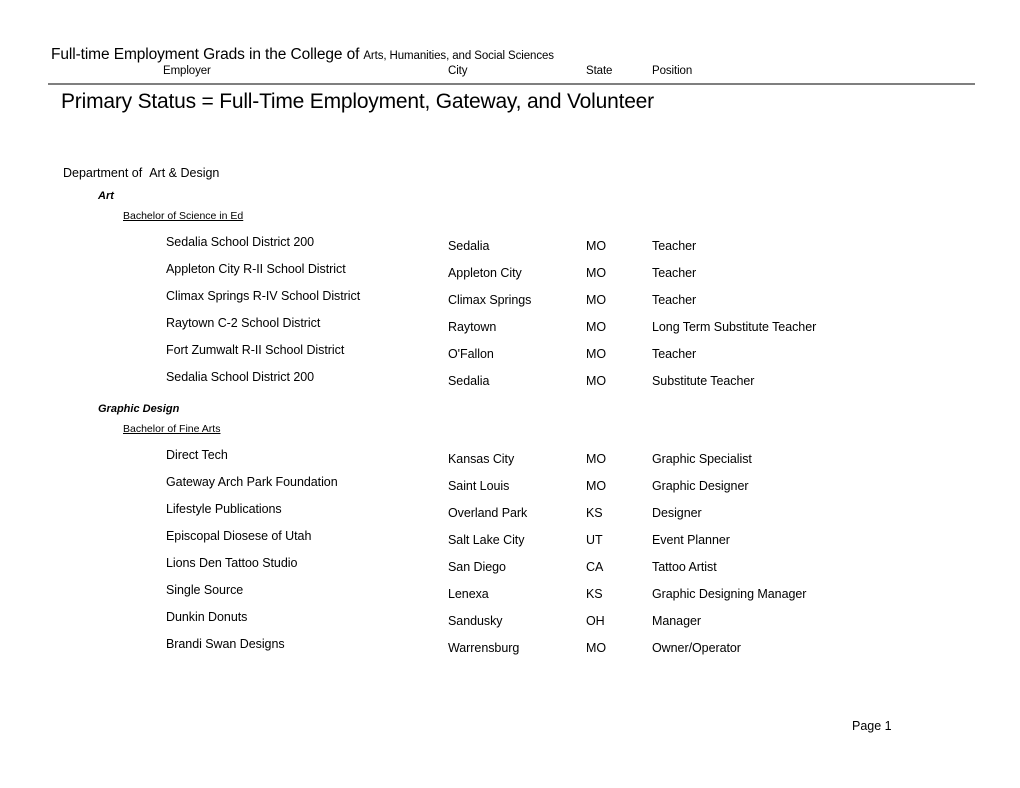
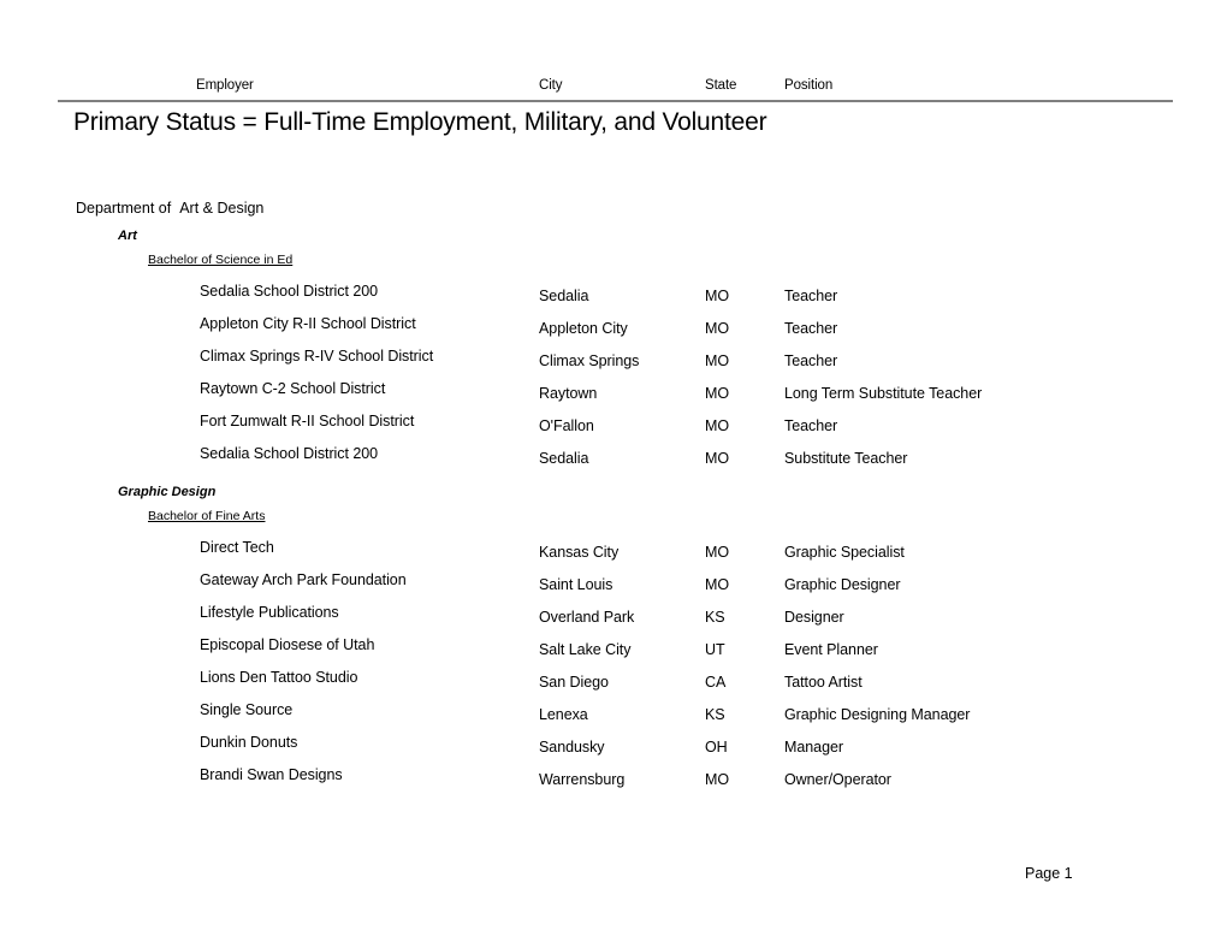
- Full-time Employment Grads in the College of Arts, Humanities, and Social Sciences
  Employer
  City
  State
  Position
- Primary Status = Full-Time Employment, Gateway, and Volunteer
+ Primary Status = Full-Time Employment, Military, and Volunteer
  Department of Art & Design
  Art
  Bachelor of Science in Ed
  Sedalia School District 200
  Sedalia
  MO
  Teacher
  Appleton City R-II School District
  Appleton City
  MO
  Teacher
  Climax Springs R-IV School District
  Climax Springs
  MO
  Teacher
  Raytown C-2 School District
  Raytown
  MO
  Long Term Substitute Teacher
  Fort Zumwalt R-II School District
  O'Fallon
  MO
  Teacher
  Sedalia School District 200
  Sedalia
  MO
  Substitute Teacher
  Graphic Design
  Bachelor of Fine Arts
  Direct Tech
  Kansas City
  MO
  Graphic Specialist
  Gateway Arch Park Foundation
  Saint Louis
  MO
  Graphic Designer
  Lifestyle Publications
  Overland Park
  KS
  Designer
  Episcopal Diosese of Utah
  Salt Lake City
  UT
  Event Planner
  Lions Den Tattoo Studio
  San Diego
  CA
  Tattoo Artist
  Single Source
  Lenexa
  KS
  Graphic Designing Manager
  Dunkin Donuts
  Sandusky
  OH
  Manager
  Brandi Swan Designs
  Warrensburg
  MO
  Owner/Operator
  Page 1
